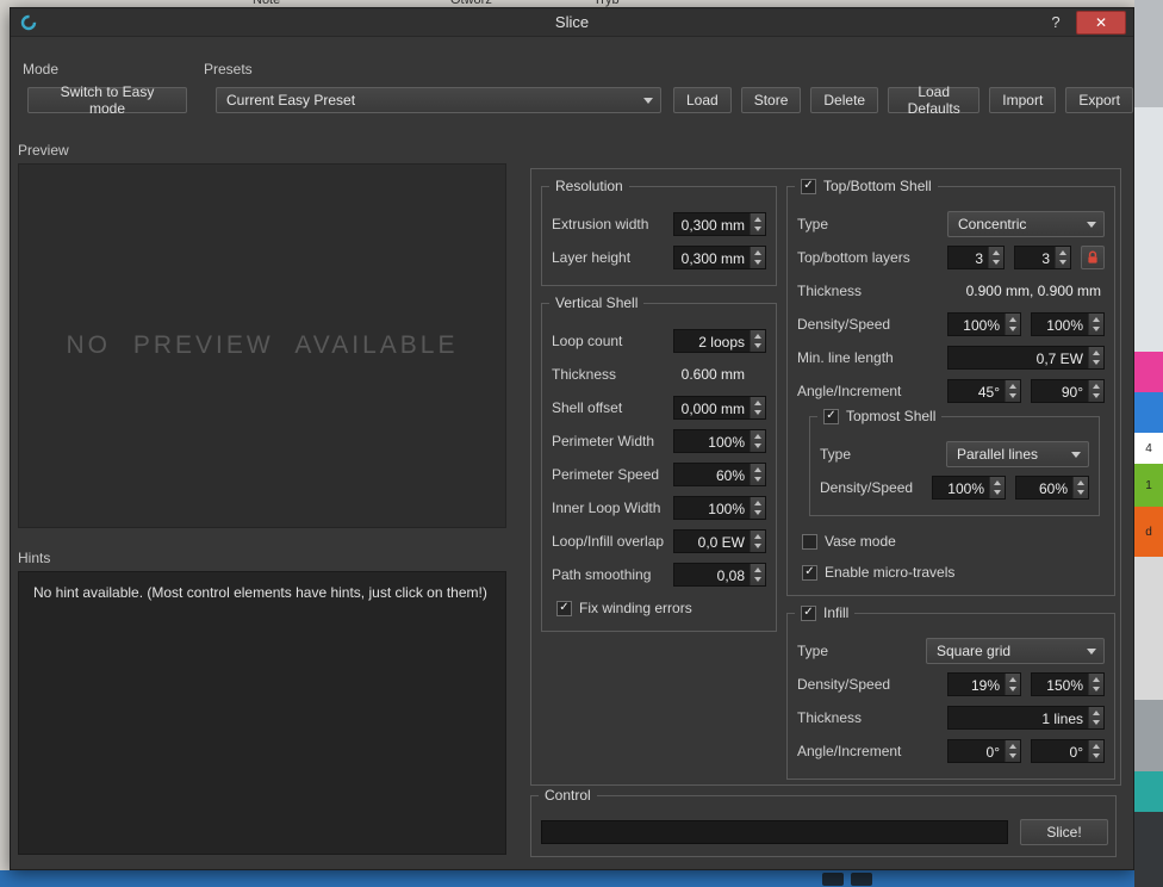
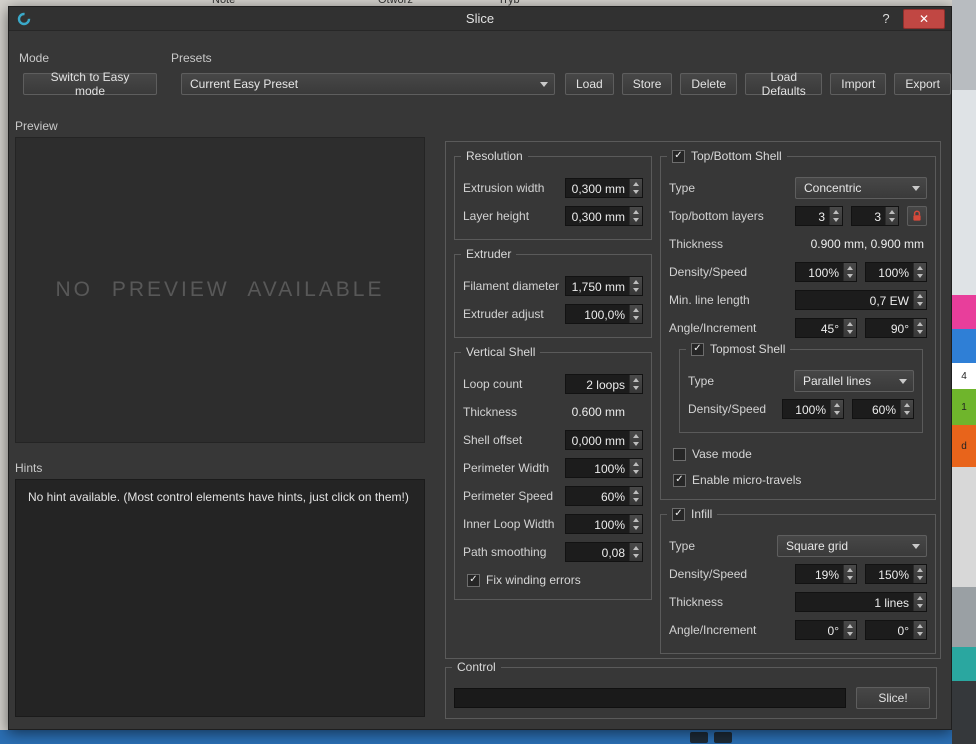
  Note
  Otwórz
  Tryb
  4
  1
  d
  Slice
  ?
  ✕
  Mode
  Switch to Easy mode
  Presets
  Current Easy Preset
  Load
  Store
  Delete
  Load Defaults
  Import
  Export
  Preview
  NO PREVIEW AVAILABLE
  Hints
  No hint available. (Most control elements have hints, just click on them!)
  Resolution
  Extrusion width
  0,300 mm
  Layer height
  0,300 mm
+ Extruder
+ Filament diameter
+ 1,750 mm
+ Extruder adjust
+ 100,0%
  Vertical Shell
  Loop count
  2 loops
  Thickness
  0.600 mm
  Shell offset
  0,000 mm
  Perimeter Width
  100%
  Perimeter Speed
  60%
  Inner Loop Width
  100%
- Loop/Infill overlap
- 0,0 EW
  Path smoothing
  0,08
  ✓
  Fix winding errors
  ✓
  Top/Bottom Shell
  Type
  Concentric
  Top/bottom layers
  3
  3
  Thickness
  0.900 mm, 0.900 mm
  Density/Speed
  100%
  100%
  Min. line length
  0,7 EW
  Angle/Increment
  45°
  90°
  ✓
  Topmost Shell
  Type
  Parallel lines
  Density/Speed
  100%
  60%
  Vase mode
  ✓
  Enable micro-travels
  ✓
  Infill
  Type
  Square grid
  Density/Speed
  19%
  150%
  Thickness
  1 lines
  Angle/Increment
  0°
  0°
  Control
  Slice!
